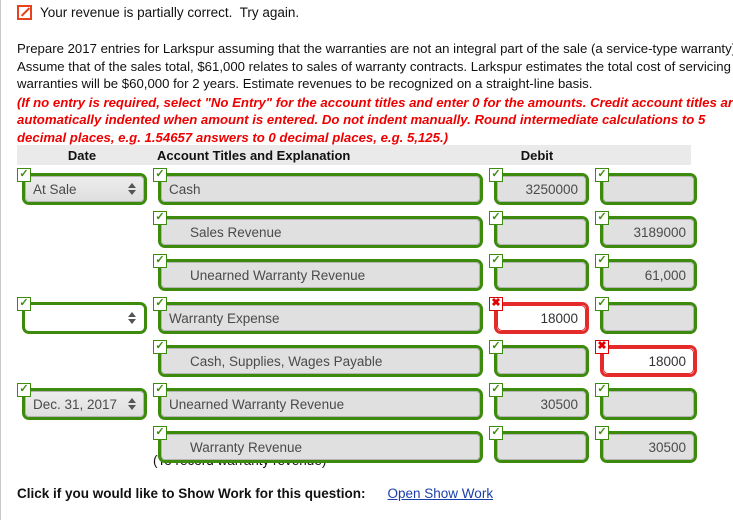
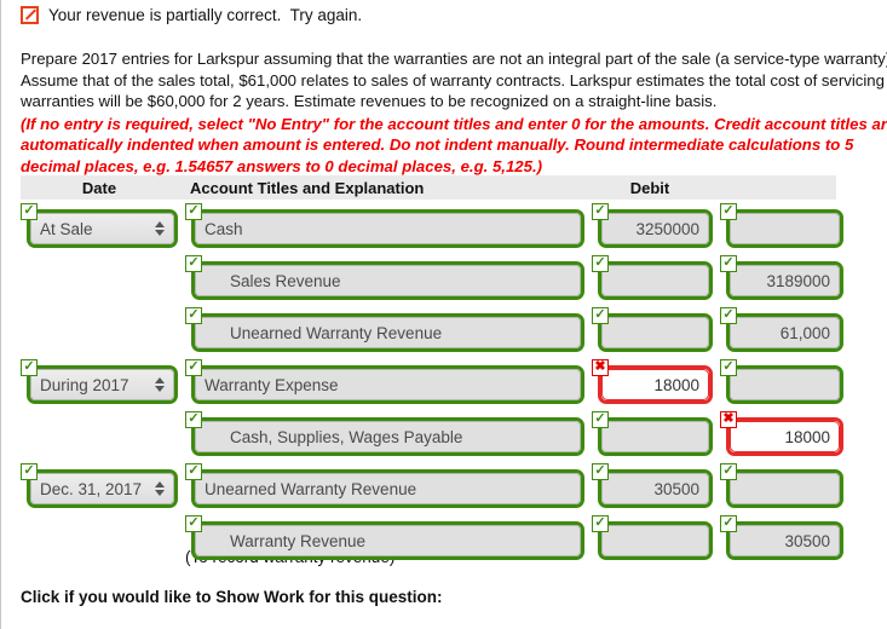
  Your revenue is partially correct. Try again.
  Prepare 2017 entries for Larkspur assuming that the warranties are not an integral part of the sale (a service-type warranty Assume that of the sales total, $61,000 relates to sales of warranty contracts. Larkspur estimates the total cost of servicing warranties will be $60,000 for 2 years. Estimate revenues to be recognized on a straight-line basis.
  (If no entry is required, select "No Entry" for the account titles and enter 0 for the amounts. Credit account titles ar automatically indented when amount is entered. Do not indent manually. Round intermediate calculations to 5 decimal places, e.g. 1.54657 answers to 0 decimal places, e.g. 5,125.)
  Date
  Account Titles and Explanation
  Debit
  At Sale
  ✓
  Cash
  ✓
  3250000
  ✓
  ✓
  Sales Revenue
  ✓
  ✓
  3189000
  ✓
  Unearned Warranty Revenue
  ✓
  ✓
  61,000
  ✓
+ During 2017
  ✓
  Warranty Expense
  ✓
  18000
  ✖
  ✓
  Cash, Supplies, Wages Payable
  ✓
  ✓
  18000
  ✖
  Dec. 31, 2017
  ✓
  Unearned Warranty Revenue
  ✓
  30500
  ✓
  ✓
  Warranty Revenue
  ✓
  ✓
  30500
  ✓
  (To record warranty revenue)
  Click if you would like to Show Work for this question:
- Open Show Work
